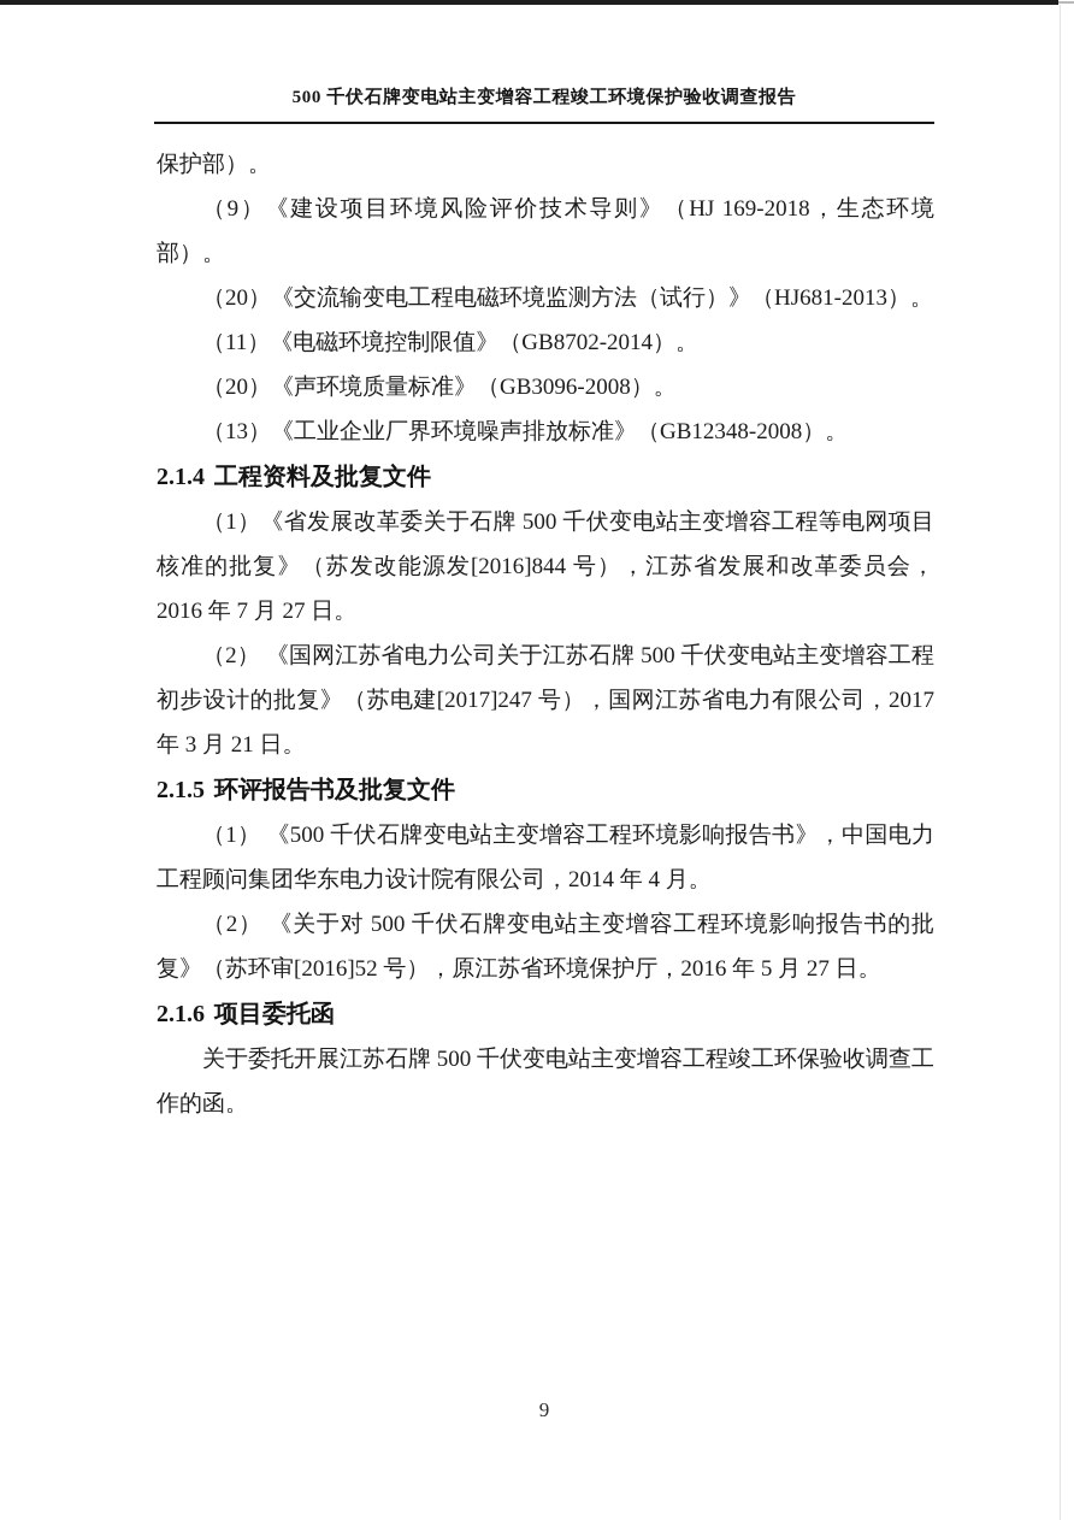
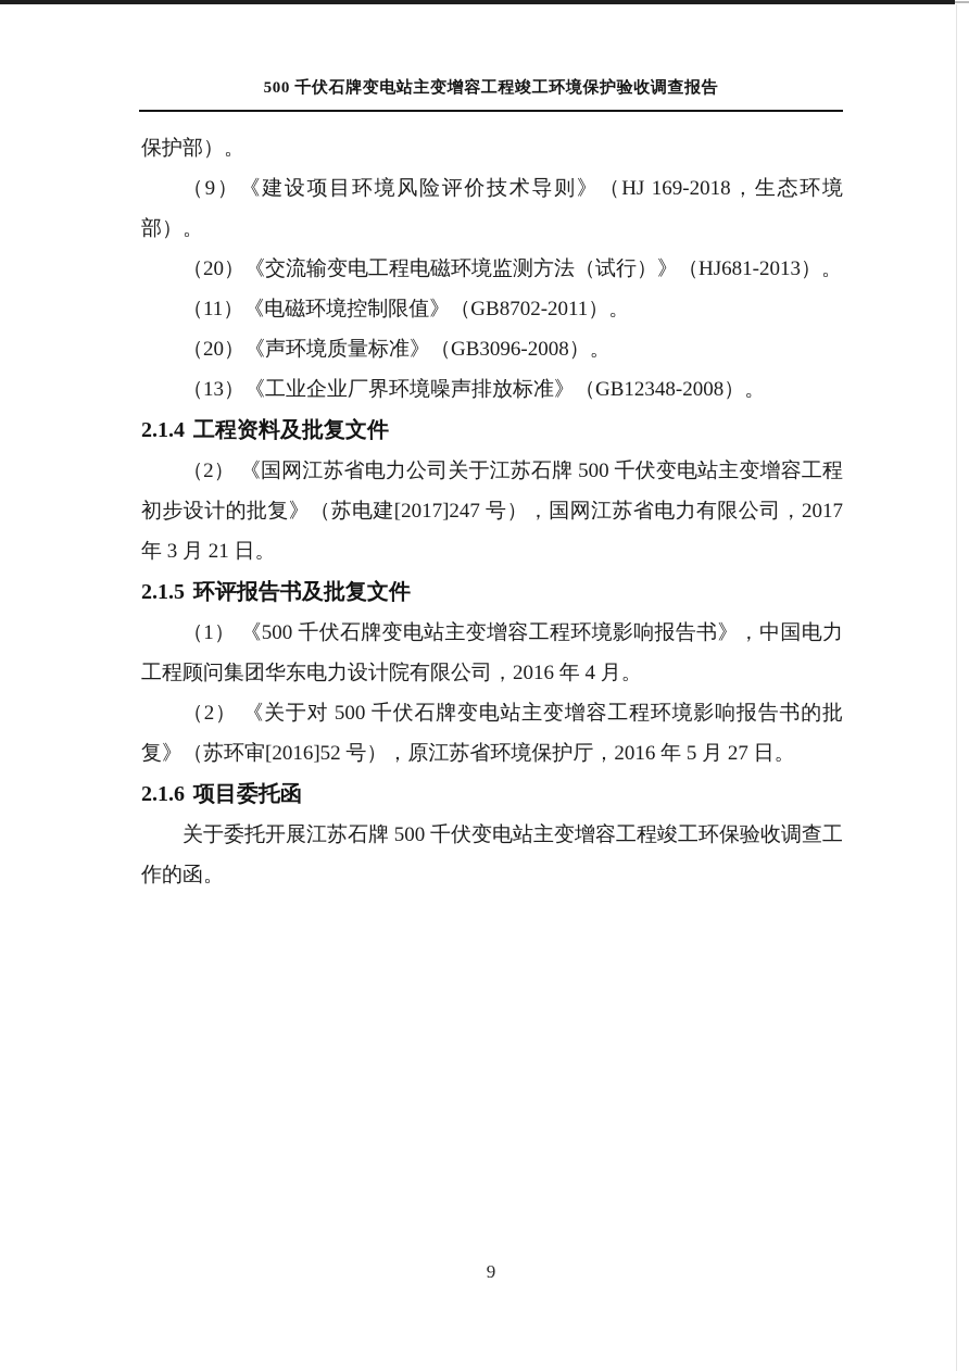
  500 千伏石牌变电站主变增容工程竣工环境保护验收调查报告
  保护部）。
  （9）《建设项目环境风险评价技术导则》（HJ 169-2018，生态环境部）。
  （20）《交流输变电工程电磁环境监测方法（试行）》（HJ681-2013）。
- （11）《电磁环境控制限值》（GB8702-2014）。
+ （11）《电磁环境控制限值》（GB8702-2011）。
  （20）《声环境质量标准》（GB3096-2008）。
  （13）《工业企业厂界环境噪声排放标准》（GB12348-2008）。
  2.1.4 工程资料及批复文件
- （1）《省发展改革委关于石牌 500 千伏变电站主变增容工程等电网项目核准的批复》（苏发改能源发[2016]844 号），江苏省发展和改革委员会，2016 年 7 月 27 日。
  （2） 《国网江苏省电力公司关于江苏石牌 500 千伏变电站主变增容工程初步设计的批复》（苏电建[2017]247 号），国网江苏省电力有限公司，2017 年 3 月 21 日。
  2.1.5 环评报告书及批复文件
- （1） 《500 千伏石牌变电站主变增容工程环境影响报告书》，中国电力工程顾问集团华东电力设计院有限公司，2014 年 4 月。
+ （1） 《500 千伏石牌变电站主变增容工程环境影响报告书》，中国电力工程顾问集团华东电力设计院有限公司，2016 年 4 月。
  （2） 《关于对 500 千伏石牌变电站主变增容工程环境影响报告书的批复》（苏环审[2016]52 号），原江苏省环境保护厅，2016 年 5 月 27 日。
  2.1.6 项目委托函
  关于委托开展江苏石牌 500 千伏变电站主变增容工程竣工环保验收调查工作的函。
  9
